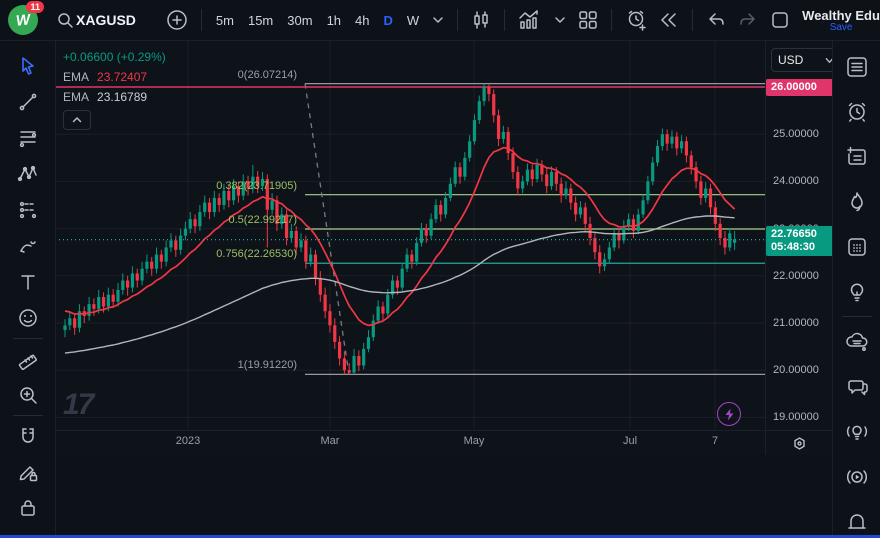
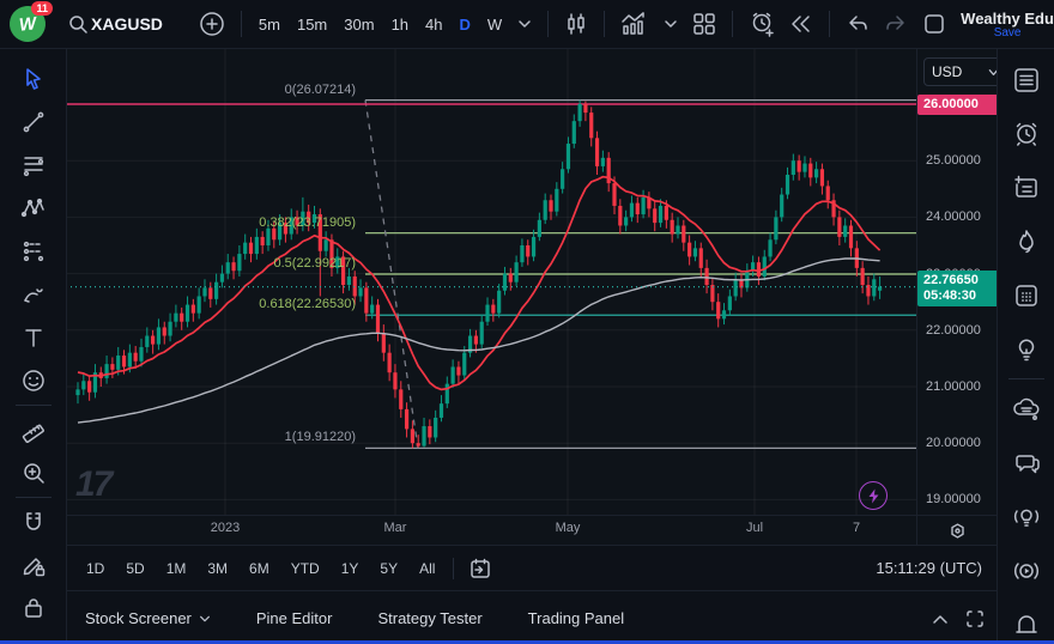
  11
  XAGUSD
  5m
  15m
  30m
  1h
  4h
  D
  W
  Wealthy Edu
  Save
- +0.06600 (+0.29%)
- EMA 23.72407
- EMA 23.16789
  0(26.07214)
  0.382(23.71905)
  0.5(22.99217)
- 0.756(22.26530)
+ 0.618(22.26530)
  1(19.91220)
  17
  2023
  Mar
  May
  Jul
  7
  USD
  25.00000
  24.00000
  22.00000
  21.00000
  20.00000
  19.00000
  26.00000
  22.76650
  05:48:30
+ 1D
+ 5D
+ 1M
+ 3M
+ 6M
+ YTD
+ 1Y
+ 5Y
+ All
+ 15:11:29 (UTC)
+ Stock Screener
+ Pine Editor
+ Strategy Tester
+ Trading Panel
